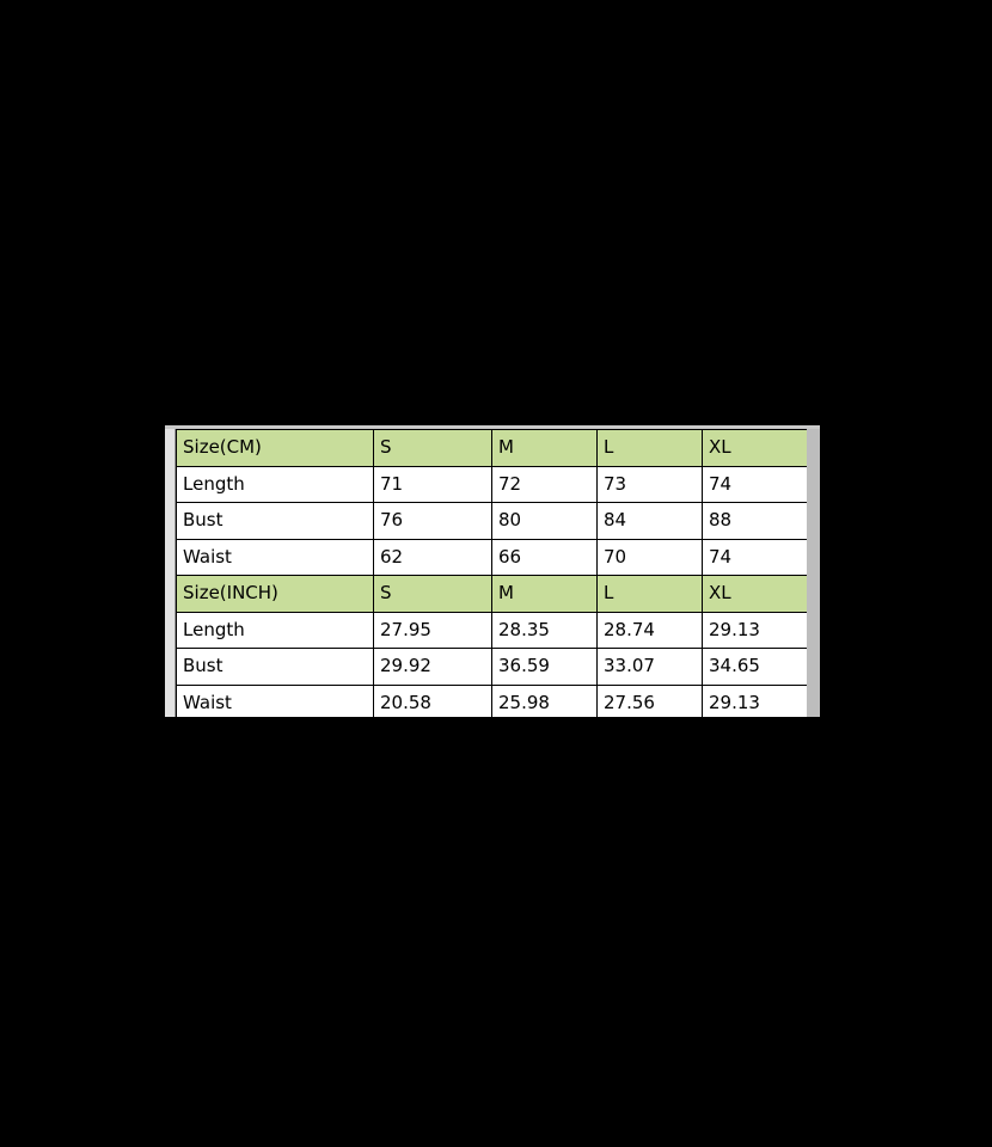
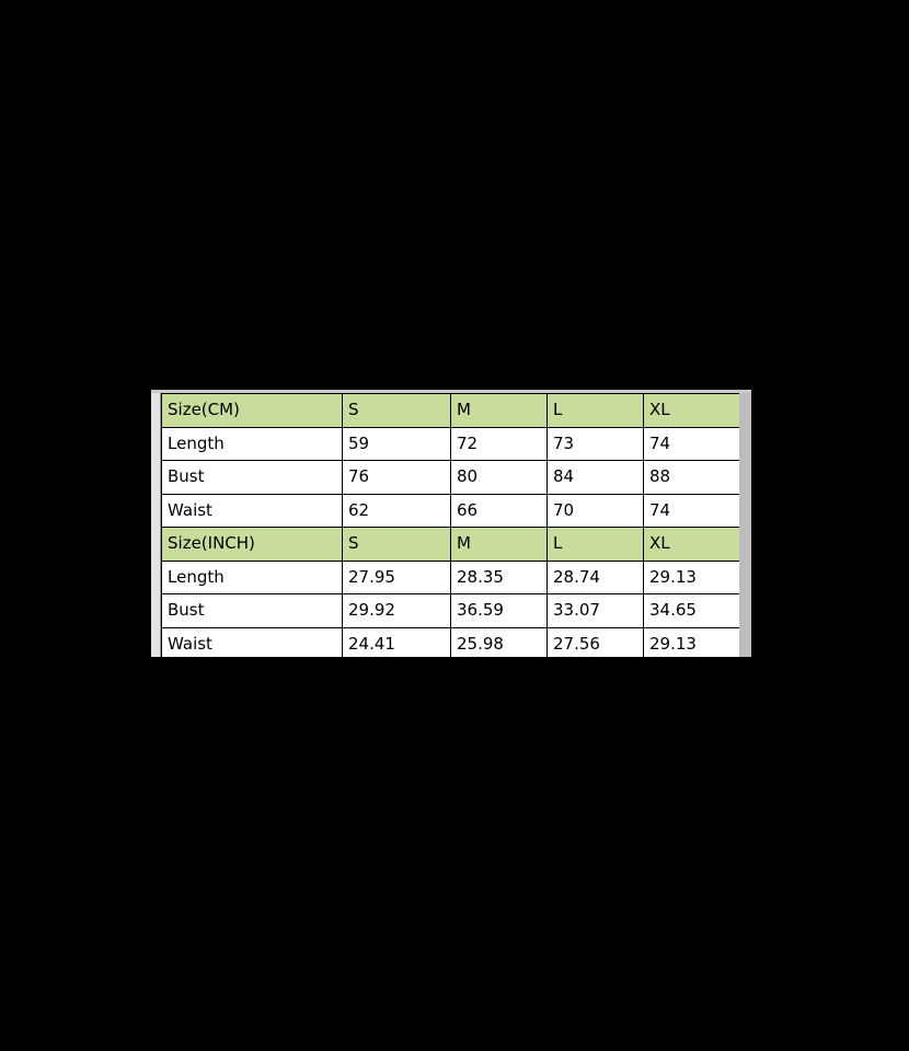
  Size(CM)	S	M	L	XL
- Length	71	72	73	74
+ Length	59	72	73	74
  Bust	76	80	84	88
  Waist	62	66	70	74
  Size(INCH)	S	M	L	XL
  Length	27.95	28.35	28.74	29.13
  Bust	29.92	36.59	33.07	34.65
- Waist	20.58	25.98	27.56	29.13
+ Waist	24.41	25.98	27.56	29.13
